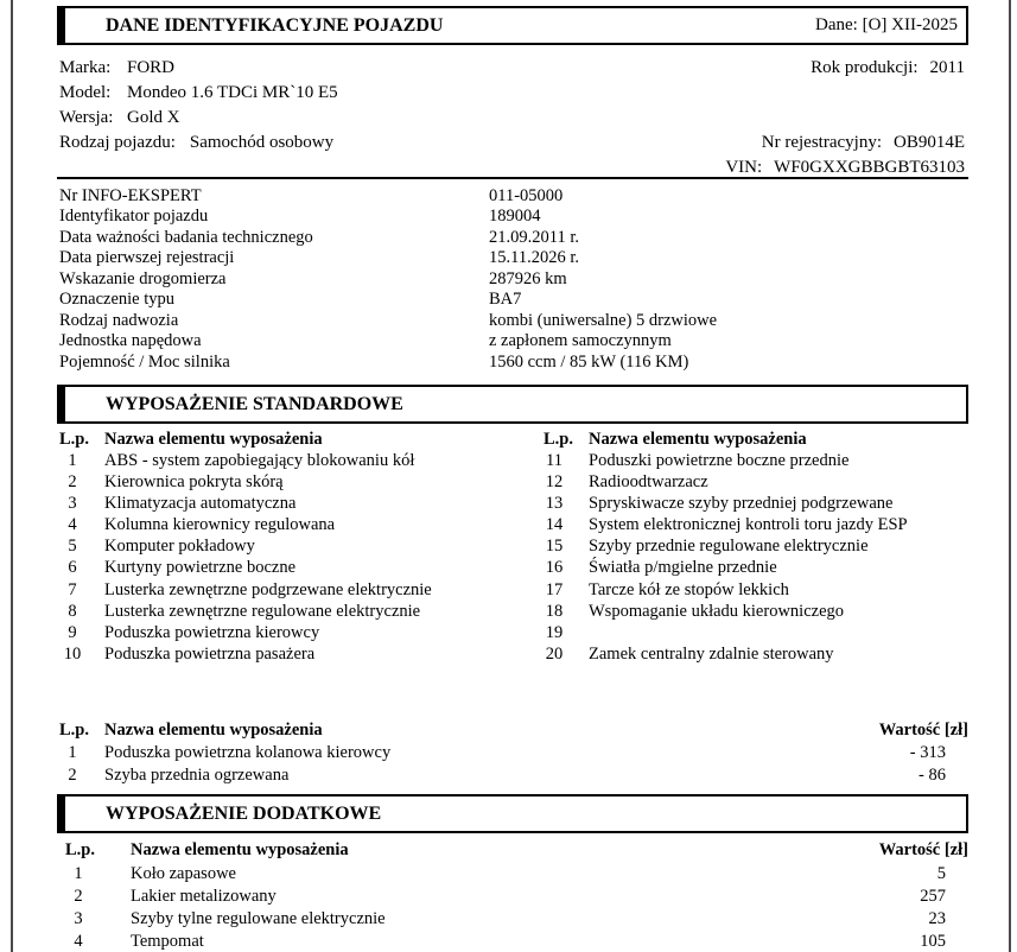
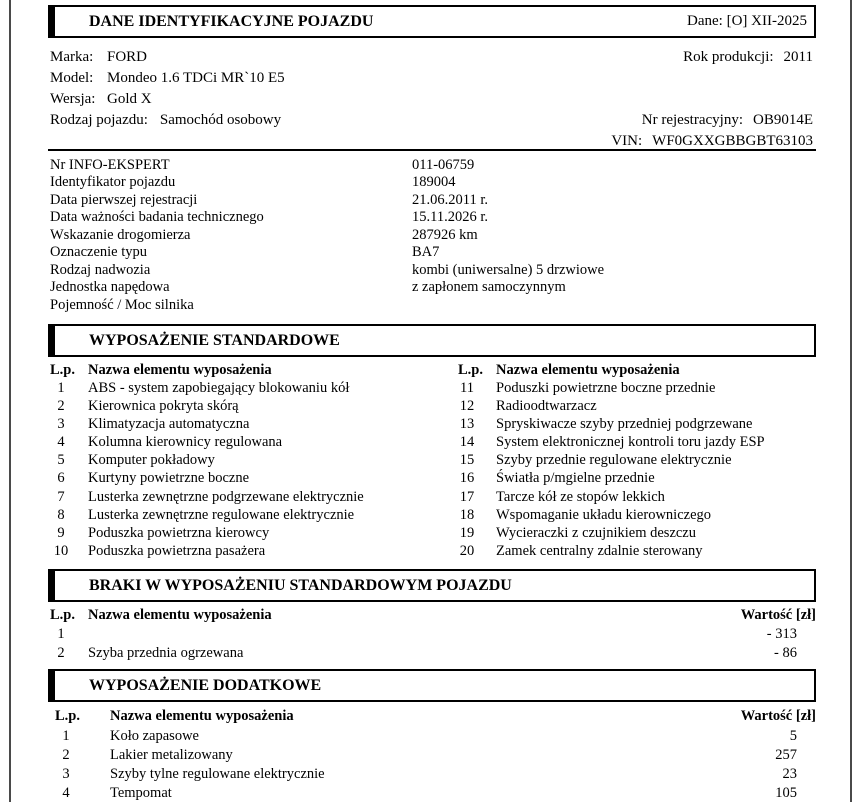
  DANE IDENTYFIKACYJNE POJAZDU
  Dane: [O] XII-2025
  Marka: FORD
  Rok produkcji: 2011
  Model: Mondeo 1.6 TDCi MR`10 E5
  Wersja: Gold X
  Rodzaj pojazdu: Samochód osobowy
  Nr rejestracyjny: OB9014E
  VIN: WF0GXXGBBGBT63103
  Nr INFO-EKSPERT
- 011-05000
+ 011-06759
  Identyfikator pojazdu
  189004
- Data ważności badania technicznego
+ Data pierwszej rejestracji
- 21.09.2011 r.
+ 21.06.2011 r.
- Data pierwszej rejestracji
+ Data ważności badania technicznego
  15.11.2026 r.
  Wskazanie drogomierza
  287926 km
  Oznaczenie typu
  BA7
  Rodzaj nadwozia
  kombi (uniwersalne) 5 drzwiowe
  Jednostka napędowa
  z zapłonem samoczynnym
  Pojemność / Moc silnika
- 1560 ccm / 85 kW (116 KM)
  WYPOSAŻENIE STANDARDOWE
  L.p.
  Nazwa elementu wyposażenia
  L.p.
  Nazwa elementu wyposażenia
  1
  ABS - system zapobiegający blokowaniu kół
  2
  Kierownica pokryta skórą
  3
  Klimatyzacja automatyczna
  4
  Kolumna kierownicy regulowana
  5
  Komputer pokładowy
  6
  Kurtyny powietrzne boczne
  7
  Lusterka zewnętrzne podgrzewane elektrycznie
  8
  Lusterka zewnętrzne regulowane elektrycznie
  9
  Poduszka powietrzna kierowcy
  10
  Poduszka powietrzna pasażera
  11
  Poduszki powietrzne boczne przednie
  12
  Radioodtwarzacz
  13
  Spryskiwacze szyby przedniej podgrzewane
  14
  System elektronicznej kontroli toru jazdy ESP
  15
  Szyby przednie regulowane elektrycznie
  16
  Światła p/mgielne przednie
  17
  Tarcze kół ze stopów lekkich
  18
  Wspomaganie układu kierowniczego
  19
+ Wycieraczki z czujnikiem deszczu
  20
  Zamek centralny zdalnie sterowany
+ BRAKI W WYPOSAŻENIU STANDARDOWYM POJAZDU
  L.p.
  Nazwa elementu wyposażenia
  Wartość [zł]
  1
- Poduszka powietrzna kolanowa kierowcy
  - 313
  2
  Szyba przednia ogrzewana
  - 86
  WYPOSAŻENIE DODATKOWE
  L.p.
  Nazwa elementu wyposażenia
  Wartość [zł]
  1
  Koło zapasowe
  5
  2
  Lakier metalizowany
  257
  3
  Szyby tylne regulowane elektrycznie
  23
  4
  Tempomat
  105
